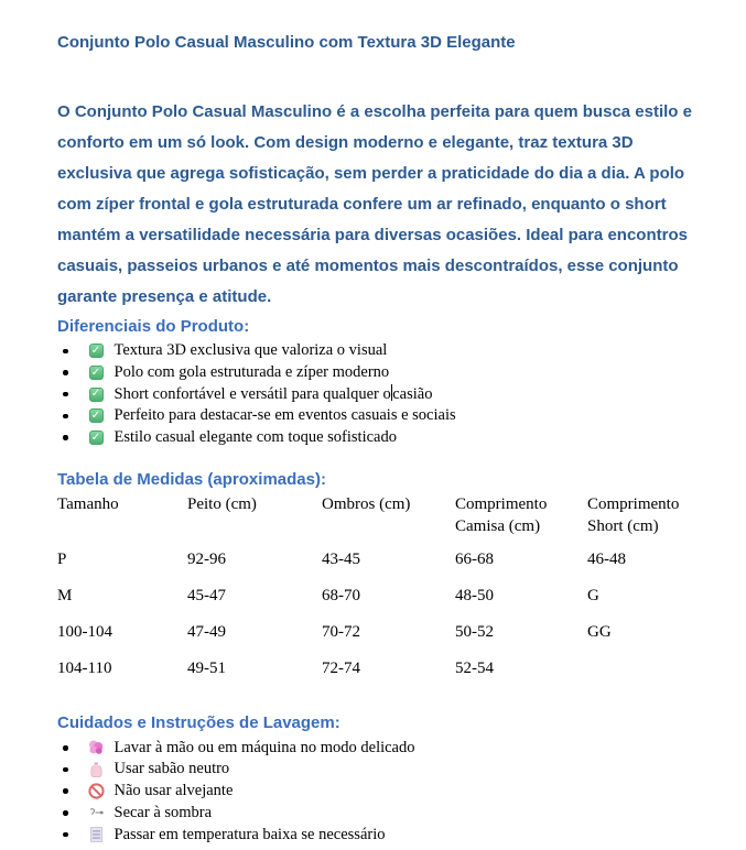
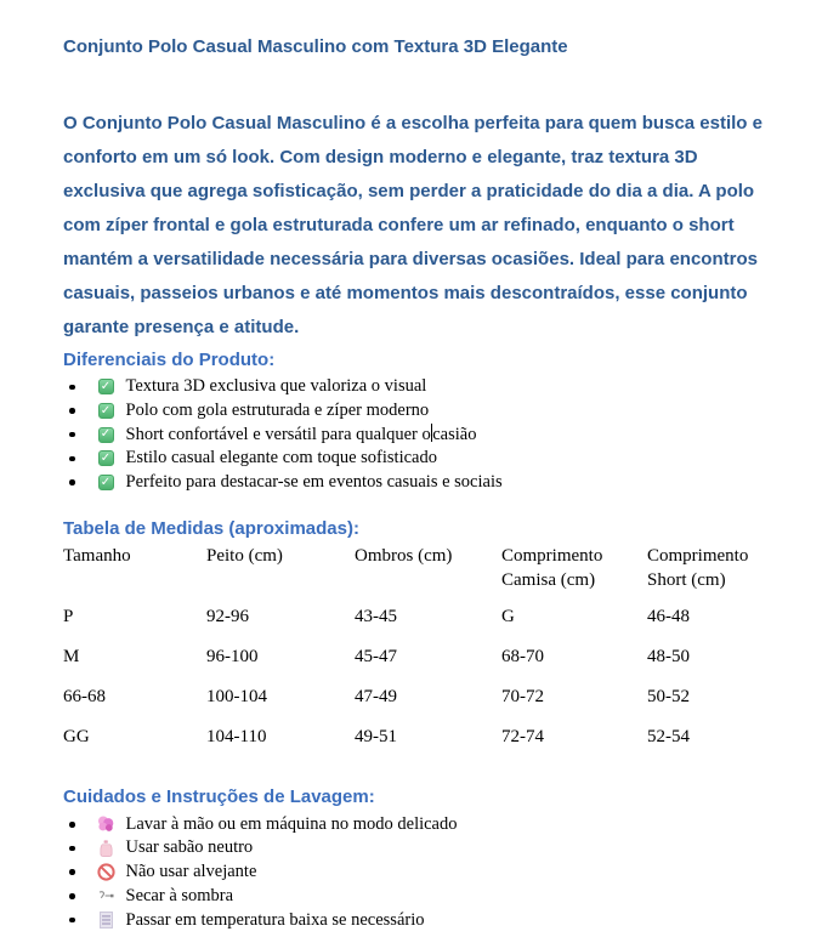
  Conjunto Polo Casual Masculino com Textura 3D Elegante
  O Conjunto Polo Casual Masculino é a escolha perfeita para quem busca estilo e conforto em um só look. Com design moderno e elegante, traz textura 3D exclusiva que agrega sofisticação, sem perder a praticidade do dia a dia. A polo com zíper frontal e gola estruturada confere um ar refinado, enquanto o short mantém a versatilidade necessária para diversas ocasiões. Ideal para encontros casuais, passeios urbanos e até momentos mais descontraídos, esse conjunto garante presença e atitude.
  Diferenciais do Produto:
  ✓
  Textura 3D exclusiva que valoriza o visual
  ✓
  Polo com gola estruturada e zíper moderno
  ✓
  Short confortável e versátil para qualquer ocasião
  ✓
- Perfeito para destacar-se em eventos casuais e sociais
+ Estilo casual elegante com toque sofisticado
  ✓
- Estilo casual elegante com toque sofisticado
+ Perfeito para destacar-se em eventos casuais e sociais
  Tabela de Medidas (aproximadas):
  Tamanho
  Peito (cm)
  Ombros (cm)
  Comprimento Camisa (cm)
  Comprimento Short (cm)
  P
  92-96
  43-45
- 66-68
+ G
  46-48
  M
+ 96-100
  45-47
  68-70
  48-50
- G
+ 66-68
  100-104
  47-49
  70-72
  50-52
  GG
  104-110
  49-51
  72-74
  52-54
  Cuidados e Instruções de Lavagem:
  Lavar à mão ou em máquina no modo delicado
  Usar sabão neutro
  Não usar alvejante
  Secar à sombra
  Passar em temperatura baixa se necessário
